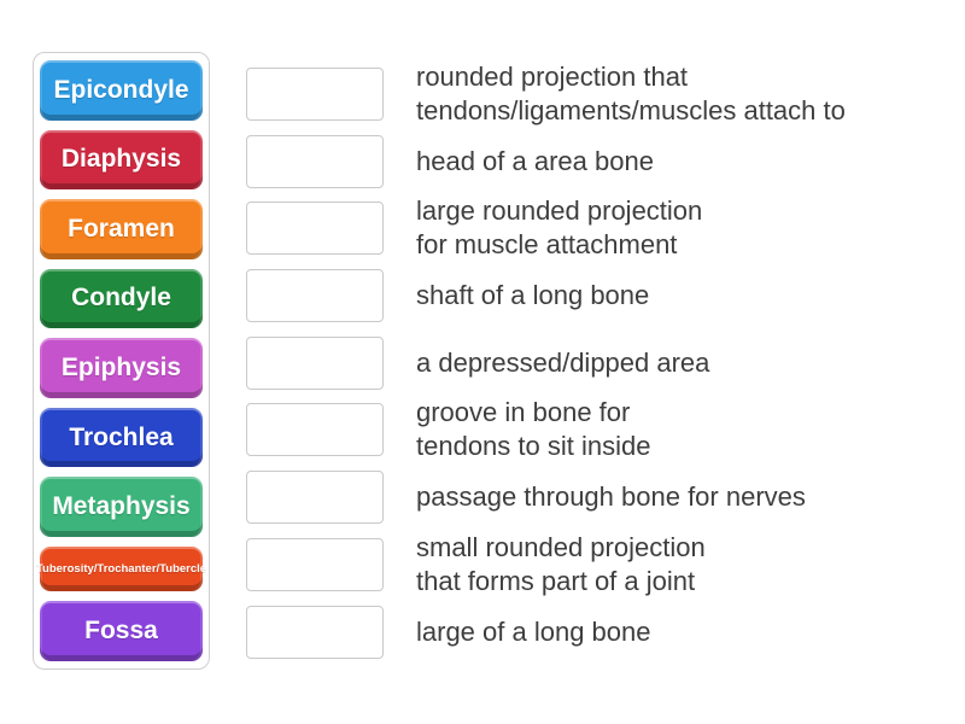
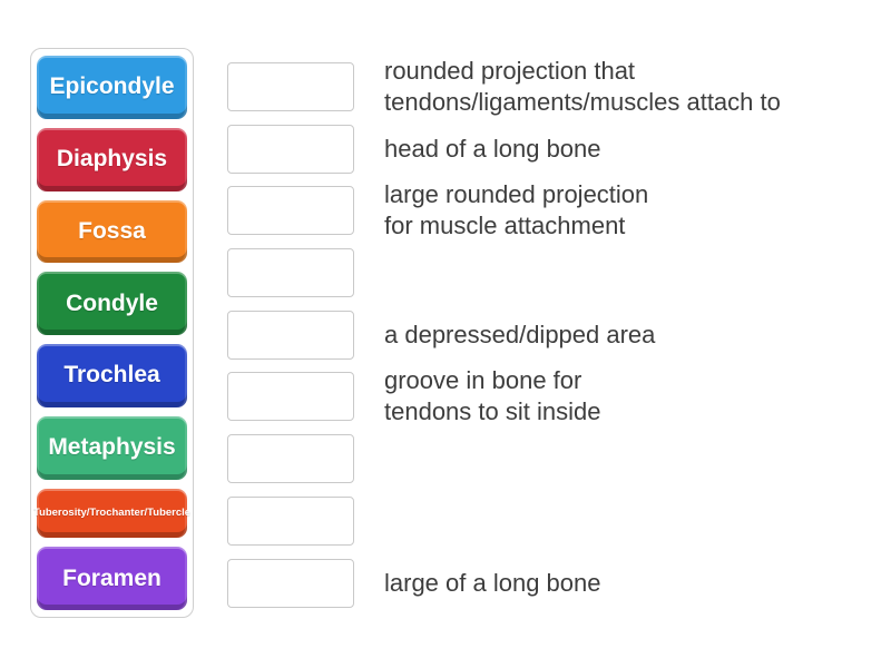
  Epicondyle
  Diaphysis
- Foramen
+ Fossa
  Condyle
- Epiphysis
  Trochlea
  Metaphysis
  Tuberosity/Trochanter/Tubercle
- Fossa
+ Foramen
  rounded projection that
  tendons/ligaments/muscles attach to
- head of a area bone
+ head of a long bone
  large rounded projection
  for muscle attachment
- shaft of a long bone
  a depressed/dipped area
  groove in bone for
  tendons to sit inside
- passage through bone for nerves
- small rounded projection
- that forms part of a joint
  large of a long bone
